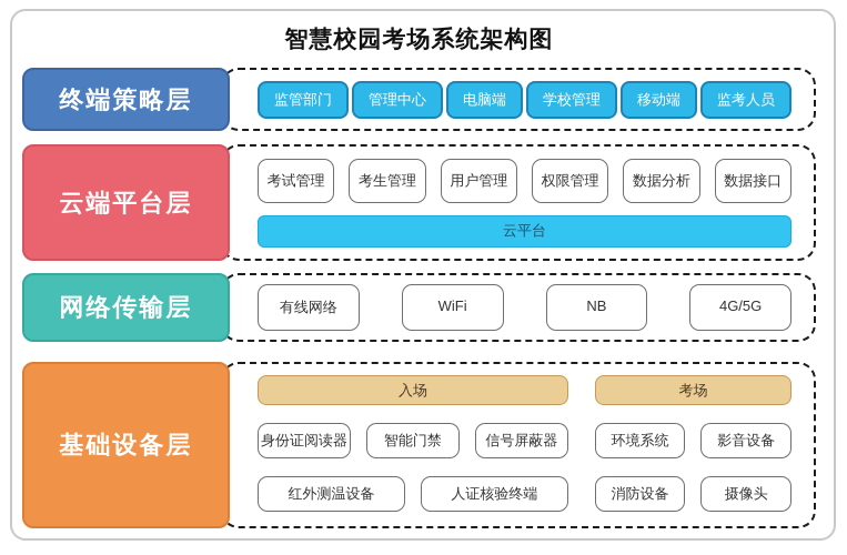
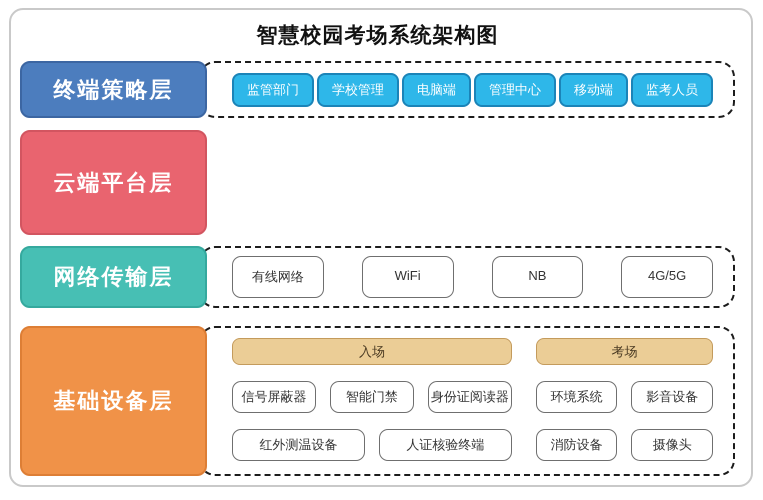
  智慧校园考场系统架构图
  终端策略层
  监管部门
- 管理中心
+ 学校管理
  电脑端
- 学校管理
+ 管理中心
  移动端
  监考人员
  云端平台层
- 考试管理
- 考生管理
- 用户管理
- 权限管理
- 数据分析
- 数据接口
- 云平台
  网络传输层
  有线网络
  WiFi
  NB
  4G/5G
  基础设备层
  入场
- 身份证阅读器
+ 信号屏蔽器
  智能门禁
- 信号屏蔽器
+ 身份证阅读器
  红外测温设备
  人证核验终端
  考场
  环境系统
  影音设备
  消防设备
  摄像头
